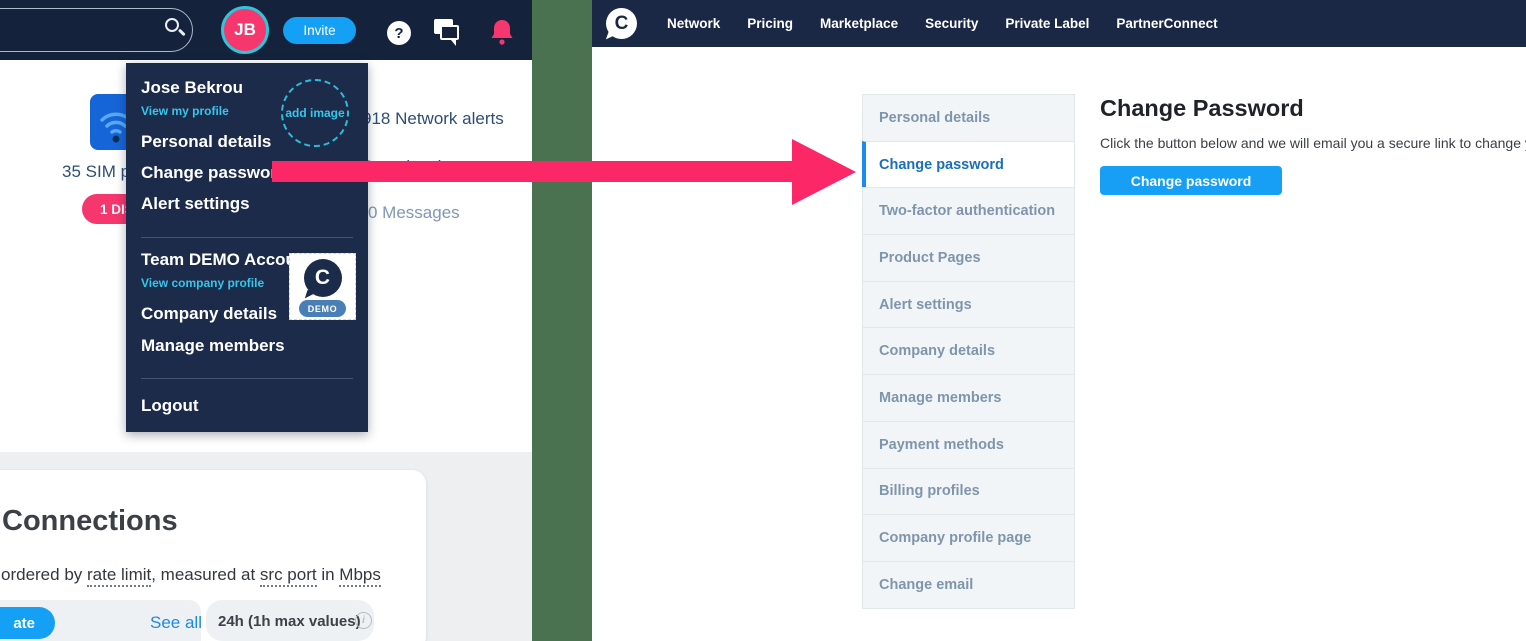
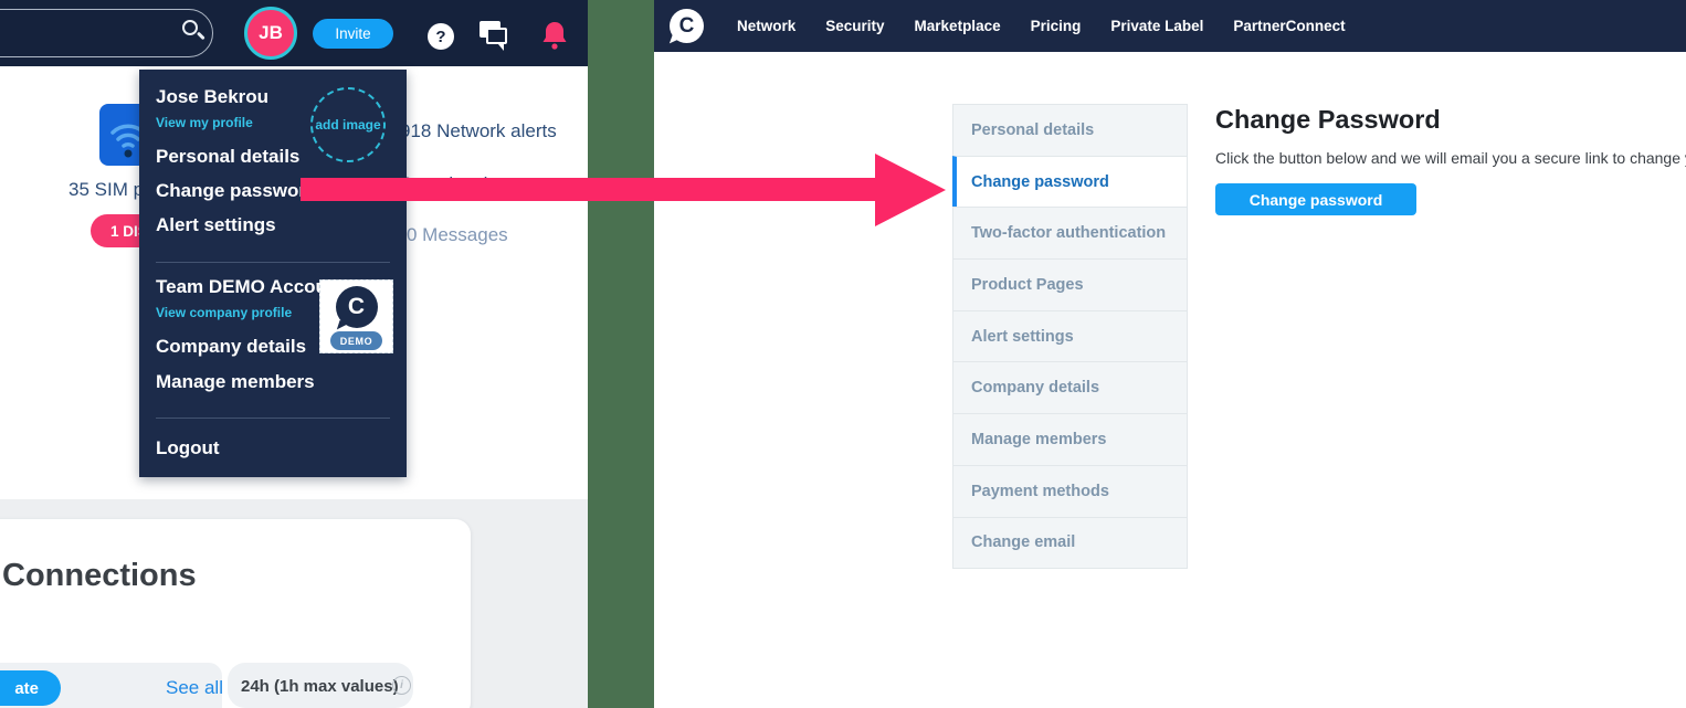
  35 SIM
  18 Network alerts
  0 Messages
  Connections
- ordered by rate limit, measured at src port in Mbps
  ate
  See all
  24h (1h max values)
  i
  JB
  Invite
  ?
  Jose Bekrou
  View my profile
  add image
  Personal details
  Change passwo
  Alert settings
  Team DEMO Acco
  View company profile
  C
  DEMO
  Company details
  Manage members
  Logout
  C
  Network
- Pricing
+ Security
  Marketplace
- Security
+ Pricing
  Private Label
  PartnerConnect
  Personal details
  Change password
  Two-factor authentication
  Product Pages
  Alert settings
  Company details
  Manage members
  Payment methods
- Billing profiles
- Company profile page
  Change email
  Change Password
  Click the button below and we will email you a secure link to change
  Change password
